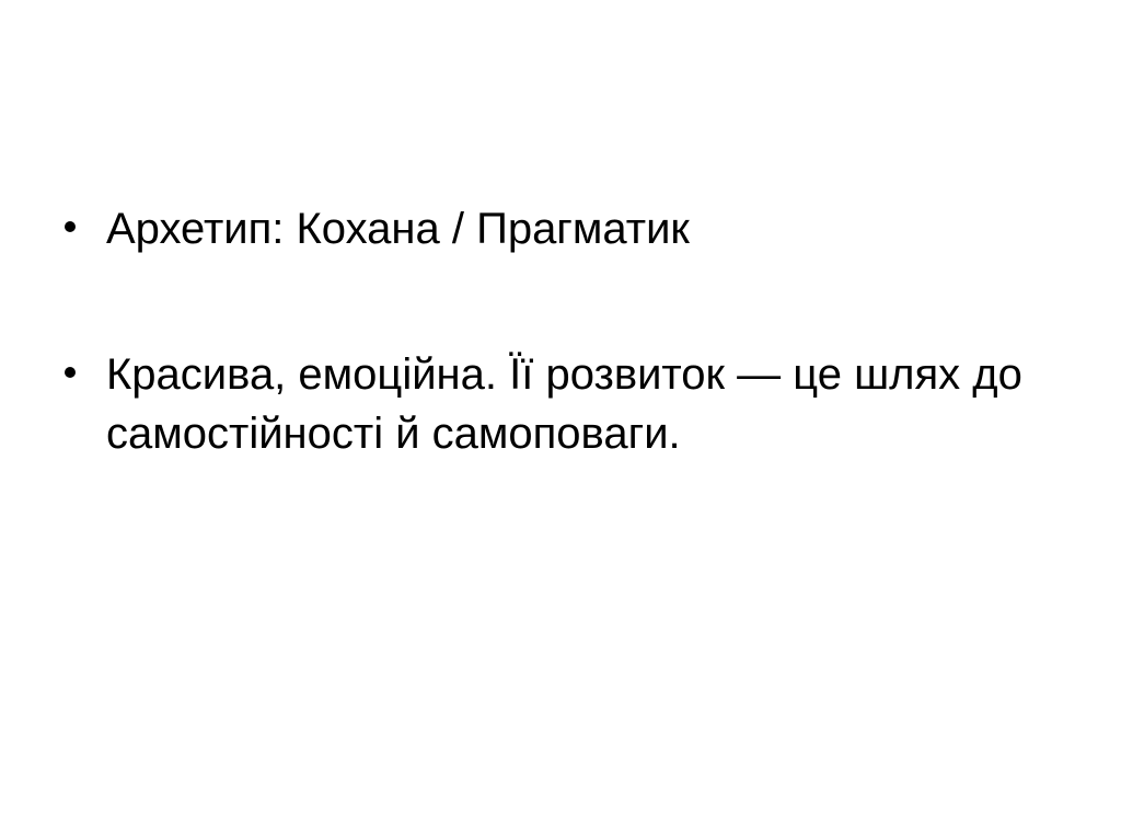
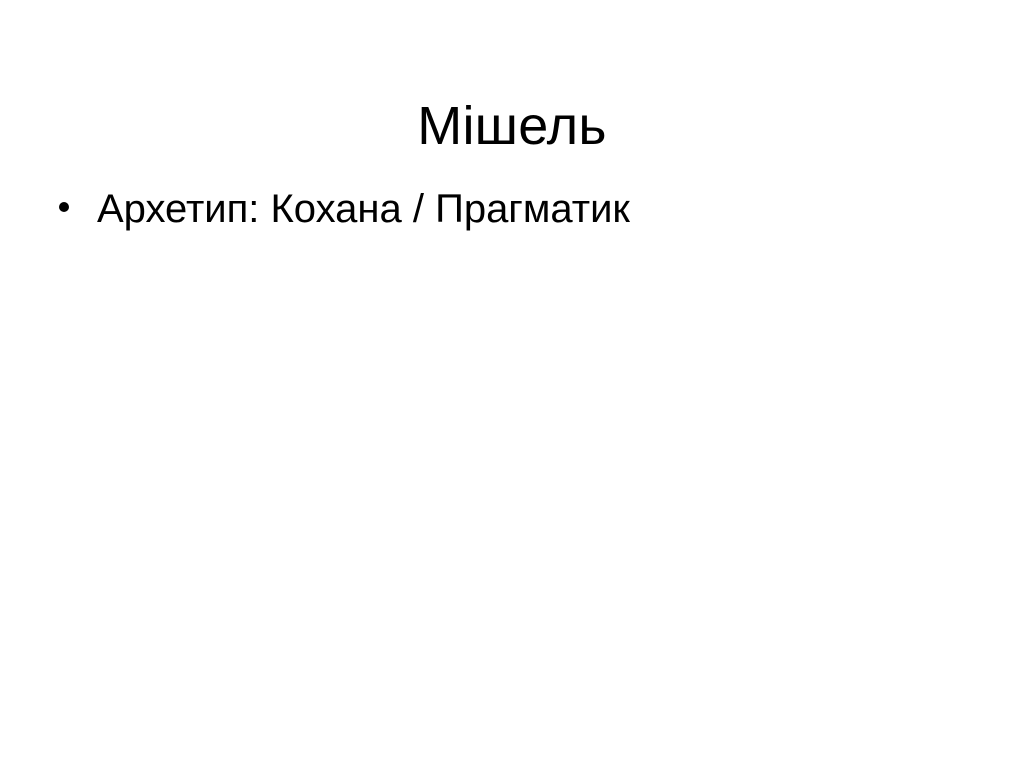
+ Мішель
  Архетип: Кохана / Прагматик
- Красива, емоційна. Її розвиток — це шлях до самостійності й самоповаги.
